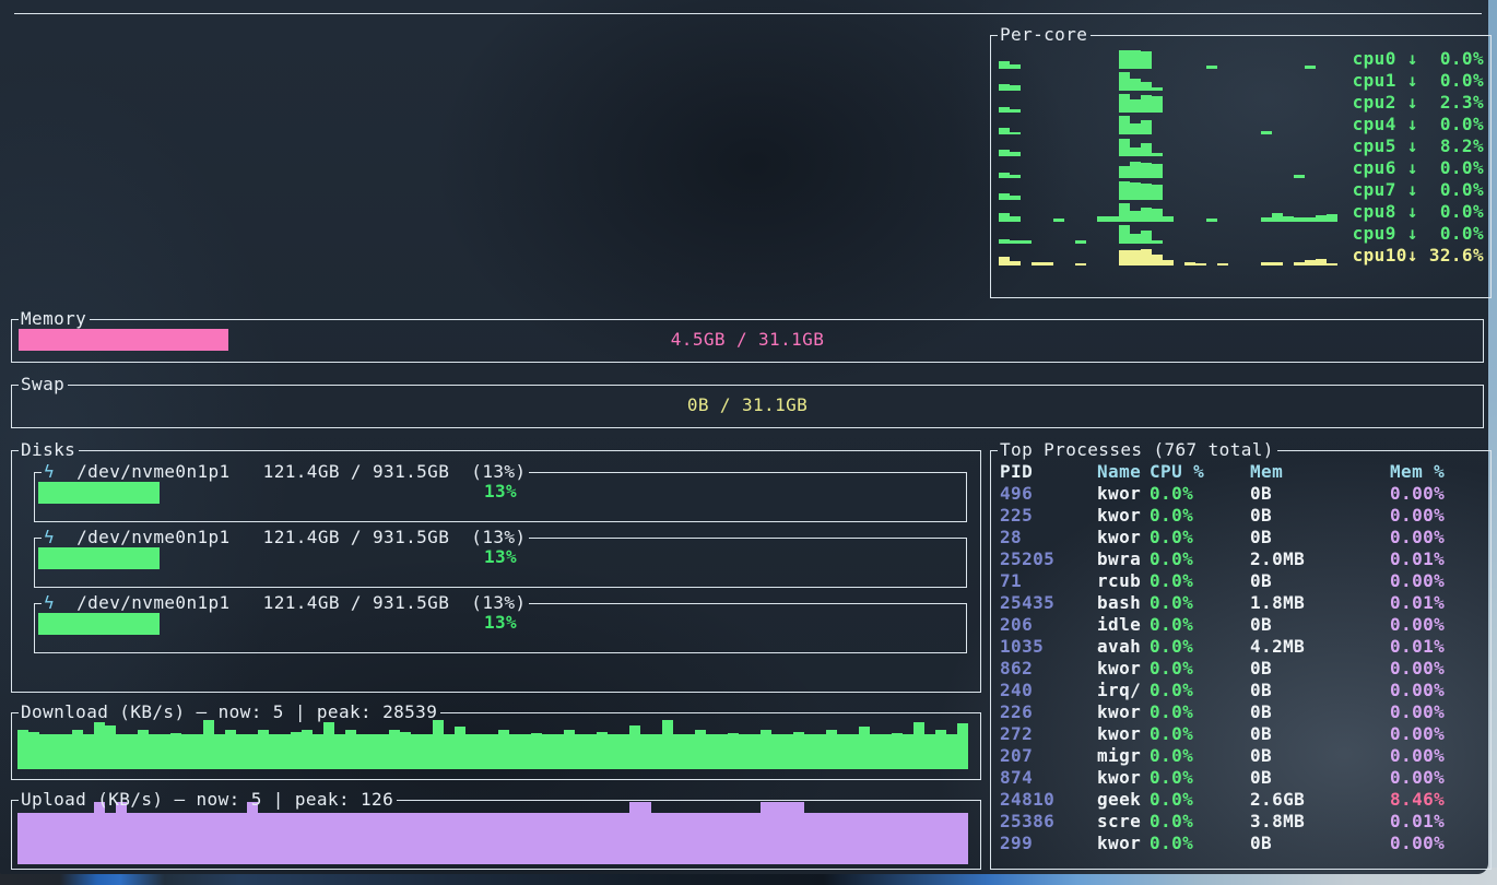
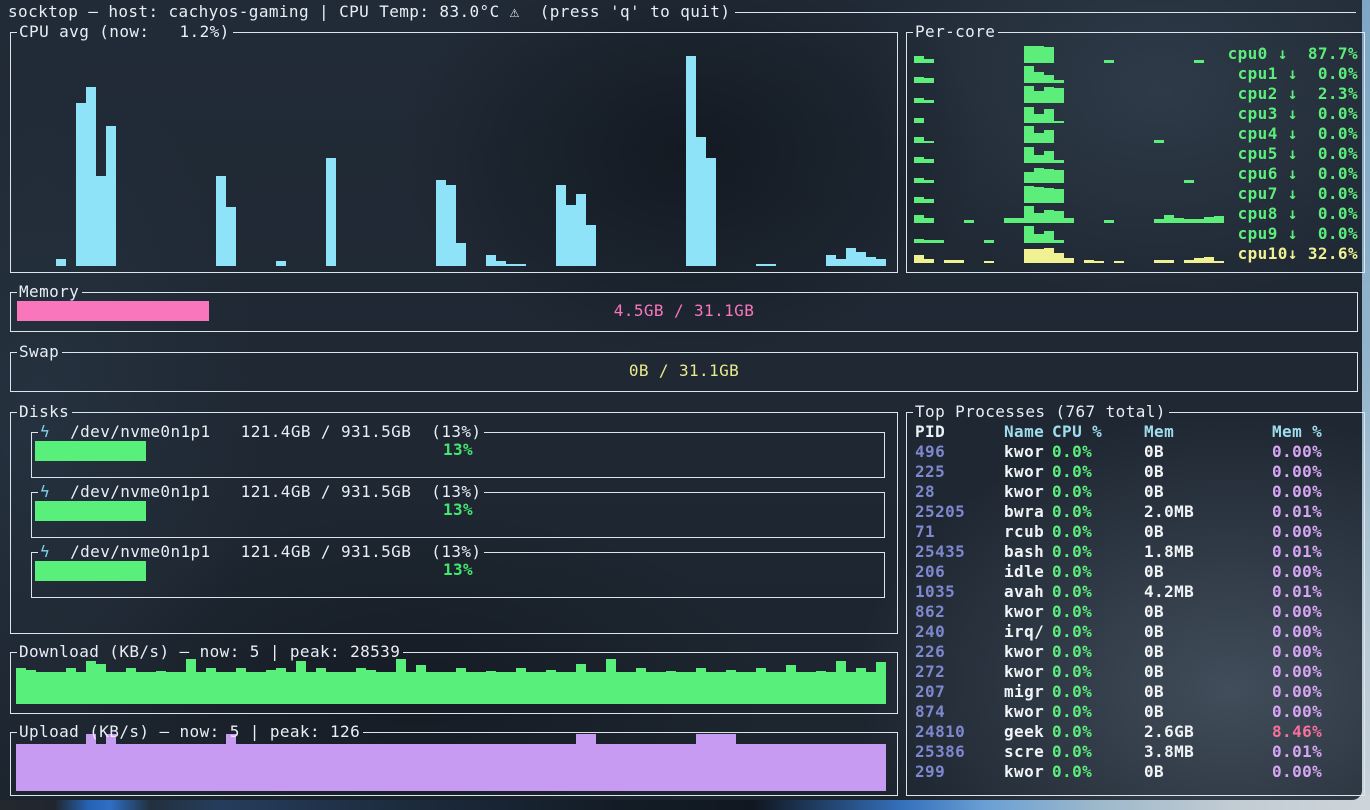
+ socktop — host: cachyos-gaming | CPU Temp: 83.0°C ⚠ (press 'q' to quit)
+ CPU avg (now: 1.2%)
  Per-core
- cpu0 ↓ 0.0%
+ cpu0 ↓ 87.7%
  cpu1 ↓ 0.0%
  cpu2 ↓ 2.3%
+ cpu3 ↓ 0.0%
  cpu4 ↓ 0.0%
- cpu5 ↓ 8.2%
+ cpu5 ↓ 0.0%
  cpu6 ↓ 0.0%
  cpu7 ↓ 0.0%
  cpu8 ↓ 0.0%
  cpu9 ↓ 0.0%
  cpu10↓ 32.6%
  Memory
  4.5GB / 31.1GB
  Swap
  0B / 31.1GB
  Disks
  ϟ /dev/nvme0n1p1 121.4GB / 931.5GB (13%)
  13%
  ϟ /dev/nvme0n1p1 121.4GB / 931.5GB (13%)
  13%
  ϟ /dev/nvme0n1p1 121.4GB / 931.5GB (13%)
  13%
  Download (KB/s) — now: 5 | peak: 28539
  Upload (KB/s) — now: 5 | peak: 126
  Top Processes (767 total)
  PID
  Name
  CPU %
  Mem
  Mem %
  496
  kwor
  0.0%
  0B
  0.00%
  225
  kwor
  0.0%
  0B
  0.00%
  28
  kwor
  0.0%
  0B
  0.00%
  25205
  bwra
  0.0%
  2.0MB
  0.01%
  71
  rcub
  0.0%
  0B
  0.00%
  25435
  bash
  0.0%
  1.8MB
  0.01%
  206
  idle
  0.0%
  0B
  0.00%
  1035
  avah
  0.0%
  4.2MB
  0.01%
  862
  kwor
  0.0%
  0B
  0.00%
  240
  irq/
  0.0%
  0B
  0.00%
  226
  kwor
  0.0%
  0B
  0.00%
  272
  kwor
  0.0%
  0B
  0.00%
  207
  migr
  0.0%
  0B
  0.00%
  874
  kwor
  0.0%
  0B
  0.00%
  24810
  geek
  0.0%
  2.6GB
  8.46%
  25386
  scre
  0.0%
  3.8MB
  0.01%
  299
  kwor
  0.0%
  0B
  0.00%
